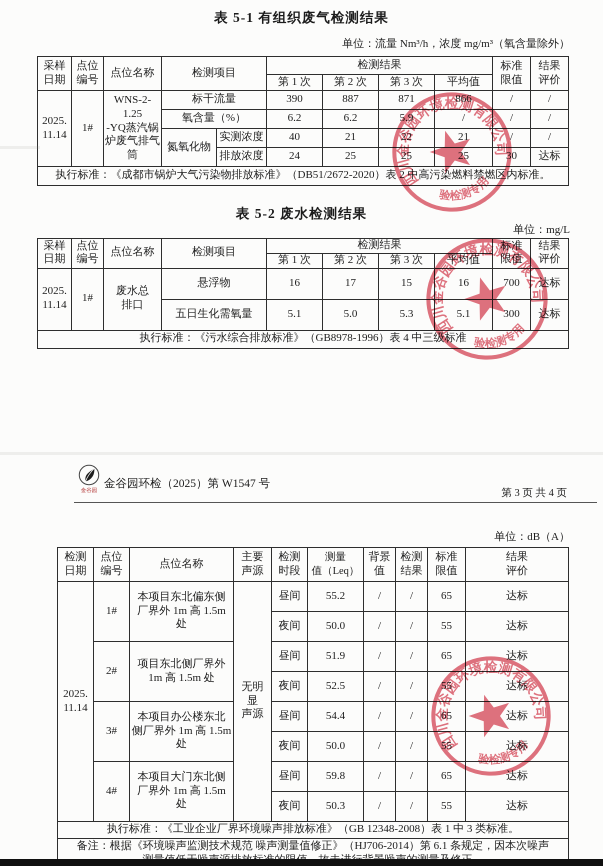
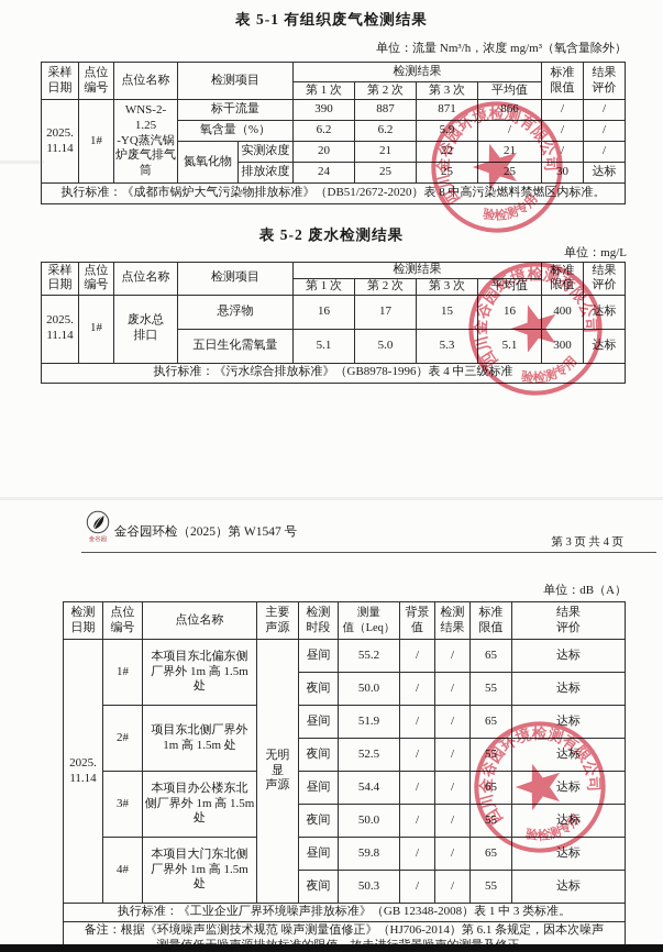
  表 5-1 有组织废气检测结果
  单位：流量 Nm³/h，浓度 mg/m³（氧含量除外）
  采样 日期	点位 编号	点位名称	检测项目	检测结果	标准 限值	结果 评价
  第 1 次	第 2 次	第 3 次	平均值
  2025. 11.14	1#	WNS-2-1.25 -YQ蒸汽锅 炉废气排气 筒	标干流量	390	887	871	866	/	/
  氧含量（%）	6.2	6.2	5.9	/	/	/
- 氮氧化物	实测浓度	40	21	22	21	/	/
+ 氮氧化物	实测浓度	20	21	22	21	/	/
  排放浓度	24	25	25	25	30	达标
- 执行标准：《成都市锅炉大气污染物排放标准》（DB51/2672-2020）表 2 中高污染燃料禁燃区内标准。
+ 执行标准：《成都市锅炉大气污染物排放标准》（DB51/2672-2020）表 8 中高污染燃料禁燃区内标准。
  表 5-2 废水检测结果
  单位：mg/L
  采样 日期	点位 编号	点位名称	检测项目	检测结果	标准 限值	结果 评价
  第 1 次	第 2 次	第 3 次	平均值
- 2025. 11.14	1#	废水总 排口	悬浮物	16	17	15	16	700	达标
+ 2025. 11.14	1#	废水总 排口	悬浮物	16	17	15	16	400	达标
  五日生化需氧量	5.1	5.0	5.3	5.1	300	达标
  执行标准：《污水综合排放标准》（GB8978-1996）表 4 中三级标准
  金谷园环检（2025）第 W1547 号
  第 3 页 共 4 页
  单位：dB（A）
  检测 日期	点位 编号	点位名称	主要 声源	检测 时段	测量 值（Leq）	背景 值	检测 结果	标准 限值	结果 评价
  2025. 11.14	1#	本项目东北偏东侧 厂界外 1m 高 1.5m 处	无明 显 声源	昼间	55.2	/	/	65	达标
  夜间	50.0	/	/	55	达标
  2#	项目东北侧厂界外 1m 高 1.5m 处	昼间	51.9	/	/	65	达标
  夜间	52.5	/	/	55	达标
  3#	本项目办公楼东北 侧厂界外 1m 高 1.5m 处	昼间	54.4	/	/	65	达标
  夜间	50.0	/	/	55	达标
  4#	本项目大门东北侧 厂界外 1m 高 1.5m 处	昼间	59.8	/	/	65	达标
  夜间	50.3	/	/	55	达标
  执行标准：《工业企业厂界环境噪声排放标准》（GB 12348-2008）表 1 中 3 类标准。
